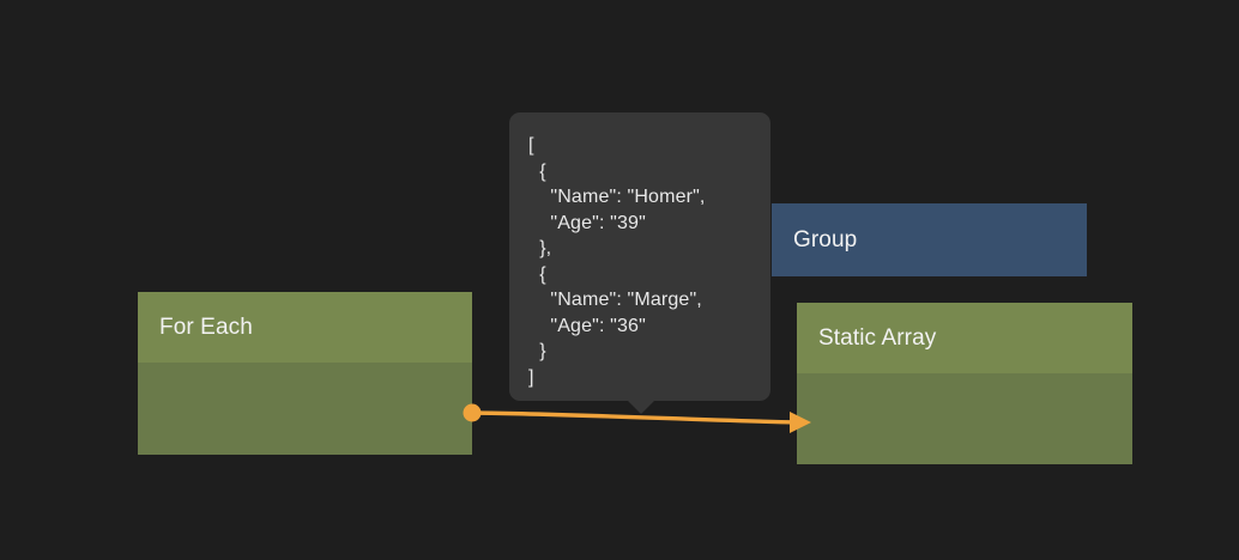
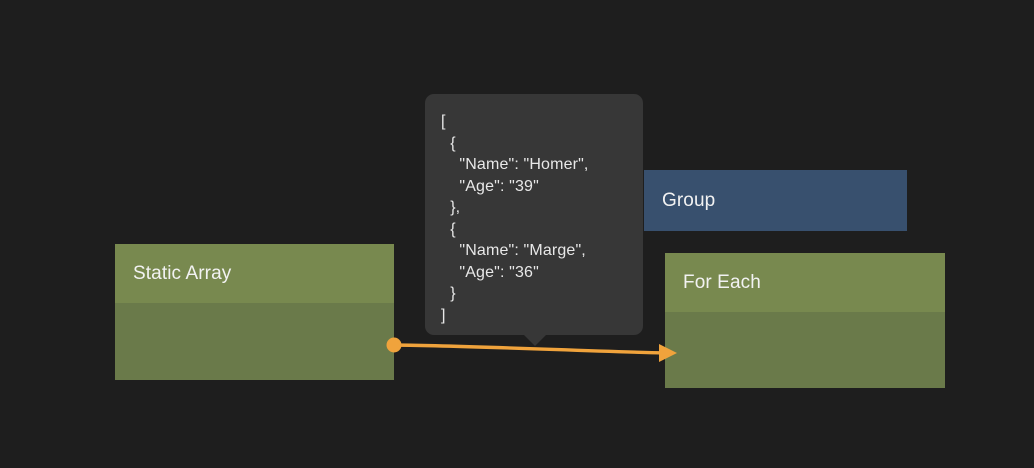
- For Each
+ Static Array
  Group
- Static Array
+ For Each
  [
  {
  "Name": "Homer",
  "Age": "39"
  },
  {
  "Name": "Marge",
  "Age": "36"
  }
  ]
